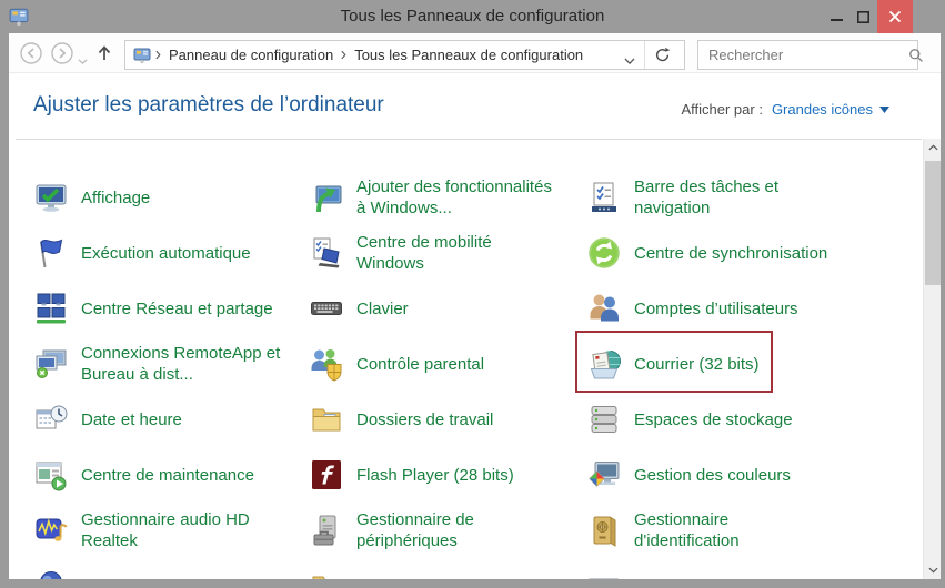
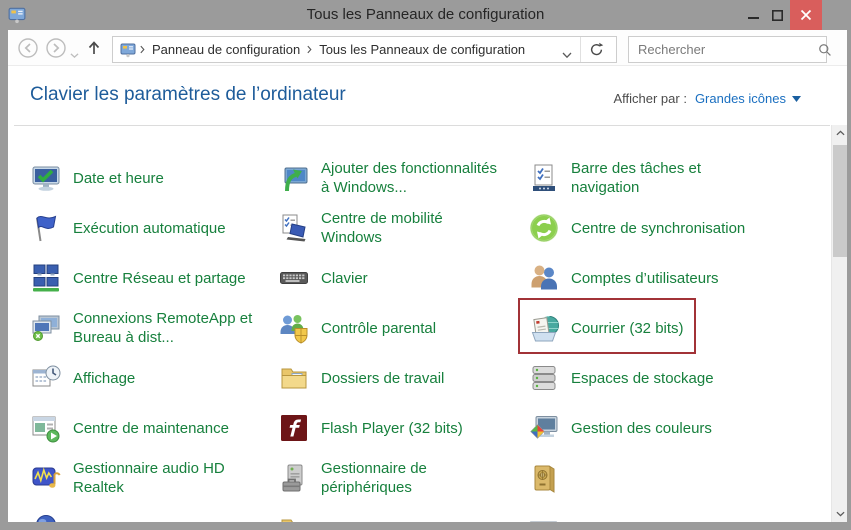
  Tous les Panneaux de configuration
  Panneau de configuration
  Tous les Panneaux de configuration
  Rechercher
- Ajuster les paramètres de l’ordinateur
+ Clavier les paramètres de l’ordinateur
  Afficher par :
  Grandes icônes
- Affichage
+ Date et heure
  Ajouter des fonctionnalités
  à Windows...
  Barre des tâches et
  navigation
  Exécution automatique
  Centre de mobilité
  Windows
  Centre de synchronisation
  Centre Réseau et partage
  Clavier
  Comptes d’utilisateurs
  Connexions RemoteApp et
  Bureau à dist...
  Contrôle parental
  Courrier (32 bits)
- Date et heure
+ Affichage
  Dossiers de travail
  Espaces de stockage
  Centre de maintenance
- Flash Player (28 bits)
+ Flash Player (32 bits)
  Gestion des couleurs
  Gestionnaire audio HD
  Realtek
  Gestionnaire de
  périphériques
- Gestionnaire
- d'identification
